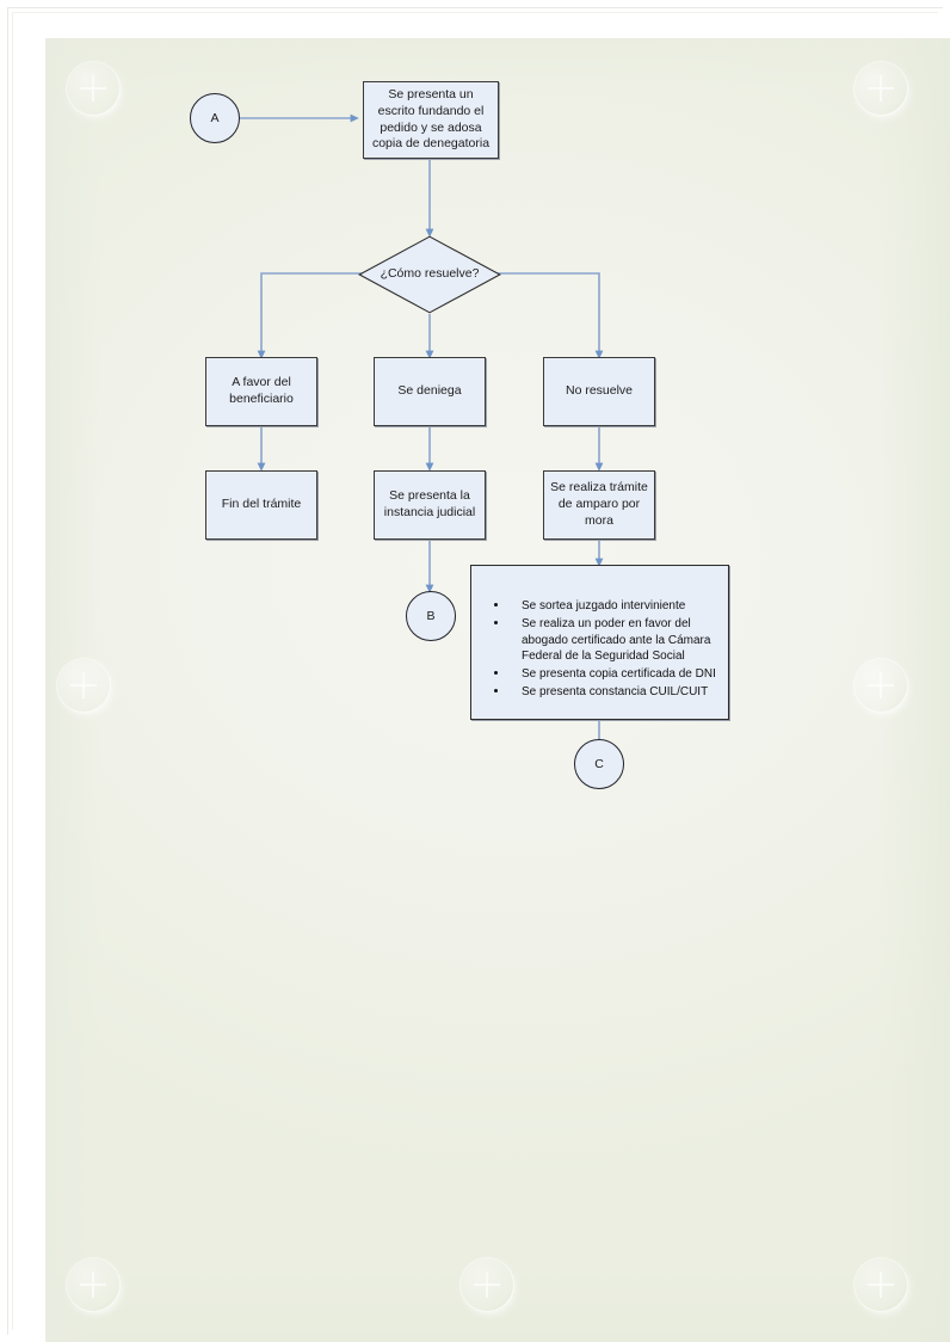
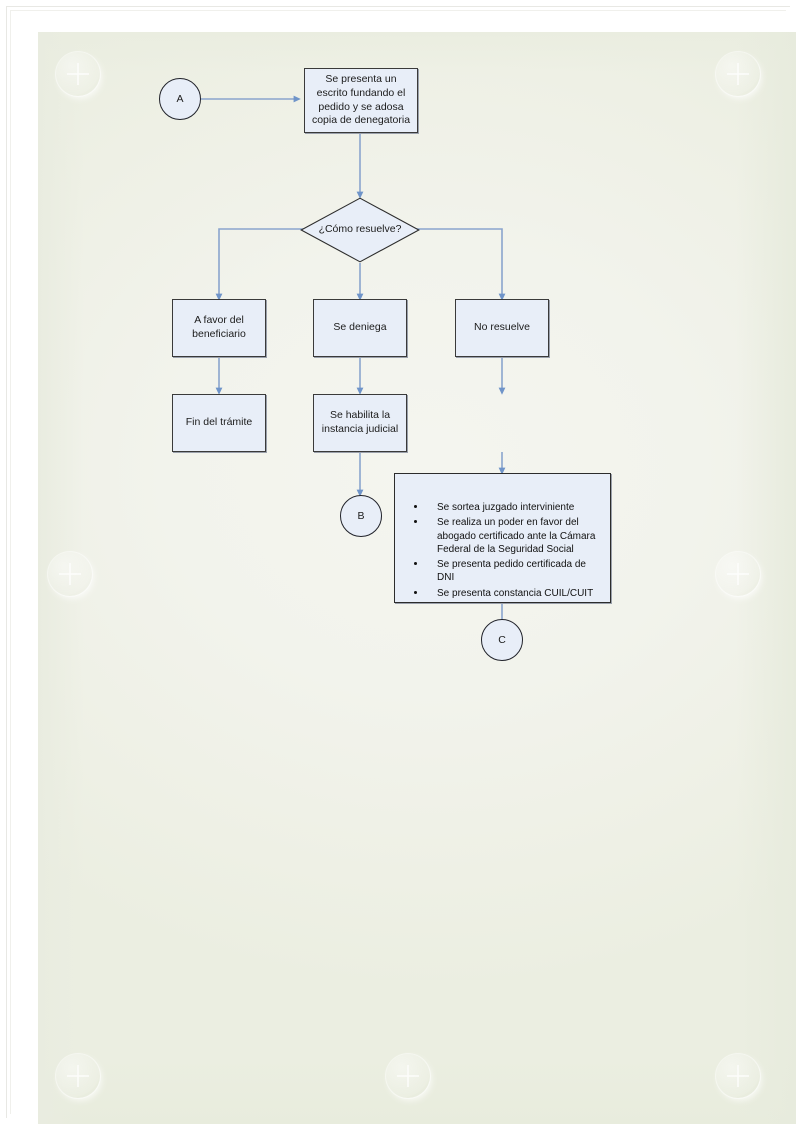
  A
  Se presenta un escrito fundando el pedido y se adosa copia de denegatoria
  ¿Cómo resuelve?
  A favor del beneficiario
  Se deniega
  No resuelve
  Fin del trámite
- Se presenta la instancia judicial
+ Se habilita la instancia judicial
- Se realiza trámite de amparo por mora
  B
  Se sortea juzgado interviniente
  Se realiza un poder en favor del abogado certificado ante la Cámara Federal de la Seguridad Social
- Se presenta copia certificada de DNI
+ Se presenta pedido certificada de DNI
  Se presenta constancia CUIL/CUIT
  C
